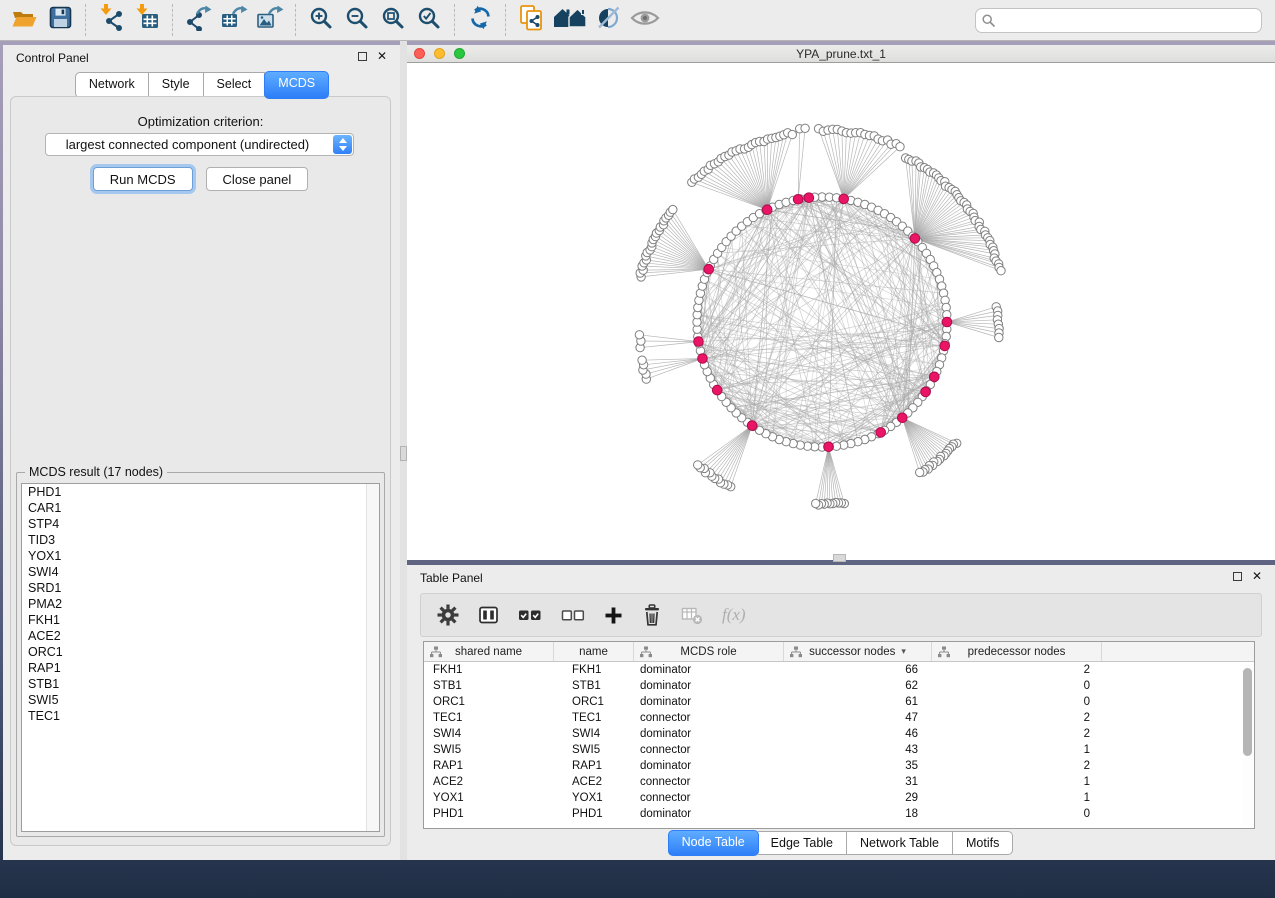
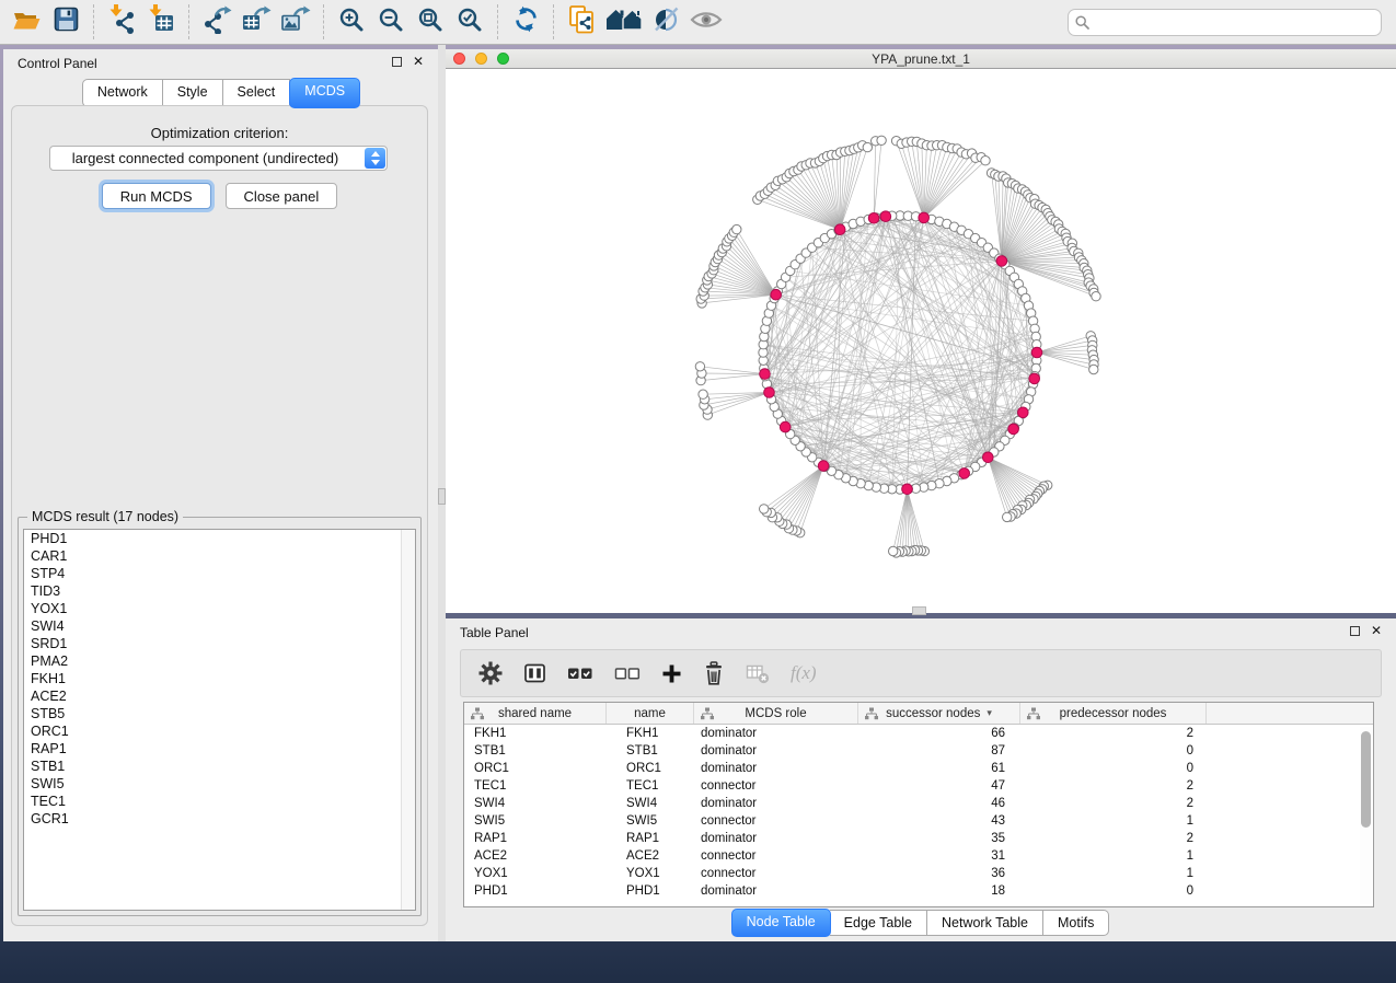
  Control Panel
  ✕
  Network
  Style
  Select
  MCDS
  Optimization criterion:
  largest connected component (undirected)
  Run MCDS
  Close panel
  MCDS result (17 nodes)
  PHD1
  CAR1
  STP4
  TID3
  YOX1
  SWI4
  SRD1
  PMA2
  FKH1
  ACE2
+ STB5
  ORC1
  RAP1
  STB1
  SWI5
  TEC1
+ GCR1
  YPA_prune.txt_1
  Table Panel
  ✕
  f(x)
  shared name
  name
  MCDS role
  successor nodes
  ▾
  predecessor nodes
  FKH1
  FKH1
  dominator
  66
  2
  STB1
  STB1
  dominator
- 62
+ 87
  0
  ORC1
  ORC1
  dominator
  61
  0
  TEC1
  TEC1
  connector
  47
  2
  SWI4
  SWI4
  dominator
  46
  2
  SWI5
  SWI5
  connector
  43
  1
  RAP1
  RAP1
  dominator
  35
  2
  ACE2
  ACE2
  connector
  31
  1
  YOX1
  YOX1
  connector
- 29
+ 36
  1
  PHD1
  PHD1
  dominator
  18
  0
  Node Table
  Edge Table
  Network Table
  Motifs
